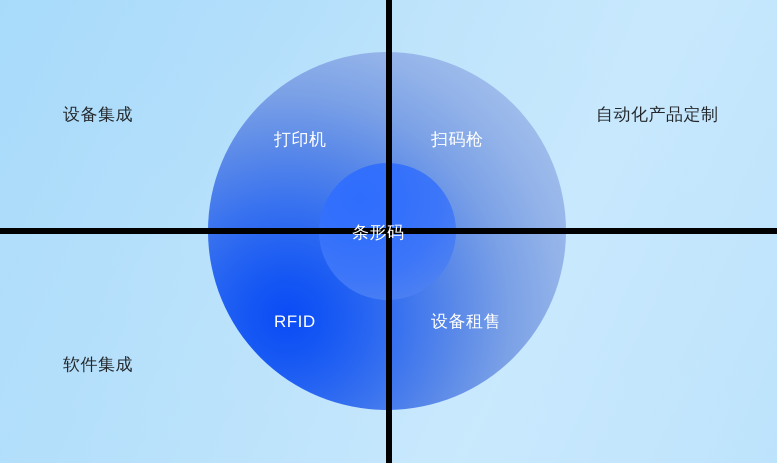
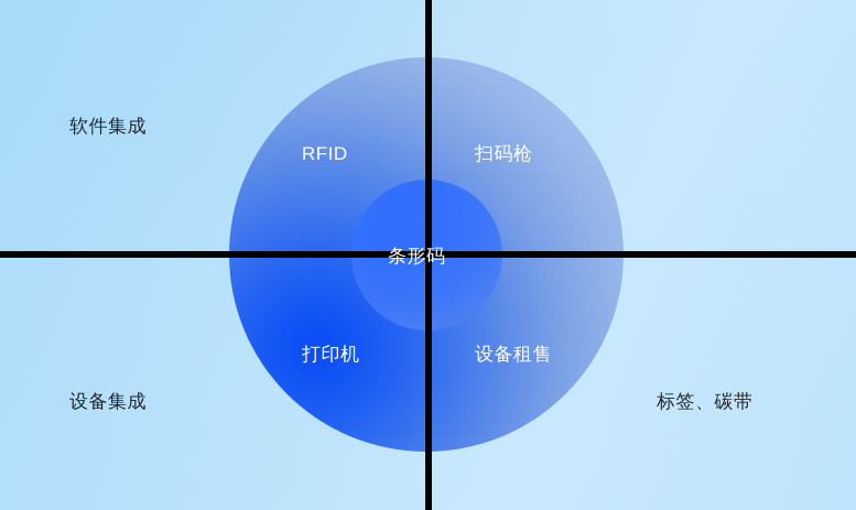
- 设备集成
+ 软件集成
- 自动化产品定制
- 软件集成
+ 设备集成
+ 标签、碳带
- 打印机
+ RFID
  扫码枪
- RFID
+ 打印机
  设备租售
  条形码
